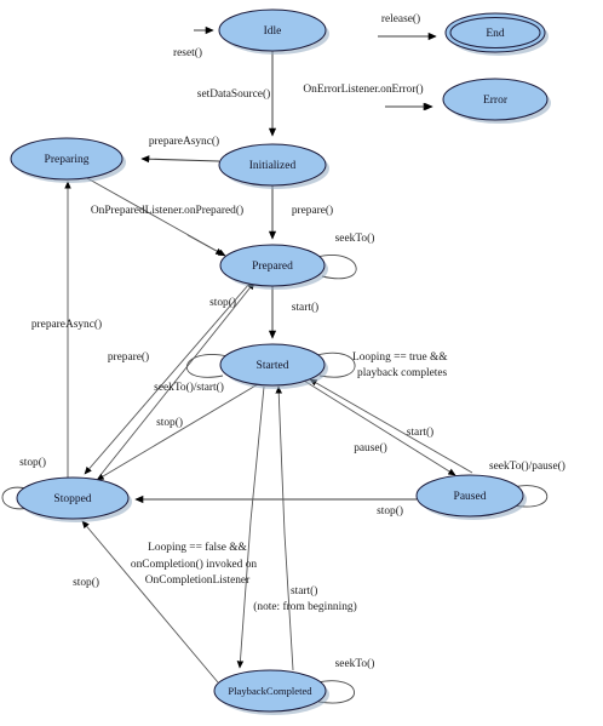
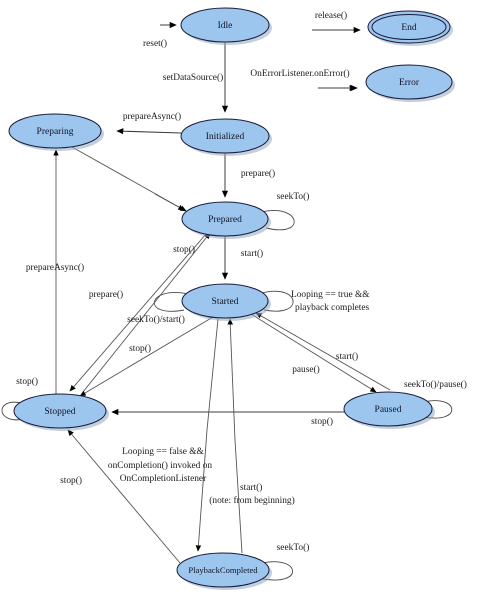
  Idle
  End
  Error
  Preparing
  Initialized
  Prepared
  Started
  Stopped
  Paused
  PlaybackCompleted
  reset()
  release()
  OnErrorListener.onError()
  setDataSource()
  prepareAsync()
- OnPreparedListener.onPrepared()
  prepare()
  seekTo()
  start()
  stop()
  prepareAsync()
  prepare()
  seekTo()/start()
  Looping == true &&
  playback completes
  stop()
  start()
  pause()
  seekTo()/pause()
  stop()
  stop()
  Looping == false &&
  onCompletion() invoked on
  OnCompletionListener
  stop()
  start()
  (note: from beginning)
  seekTo()
